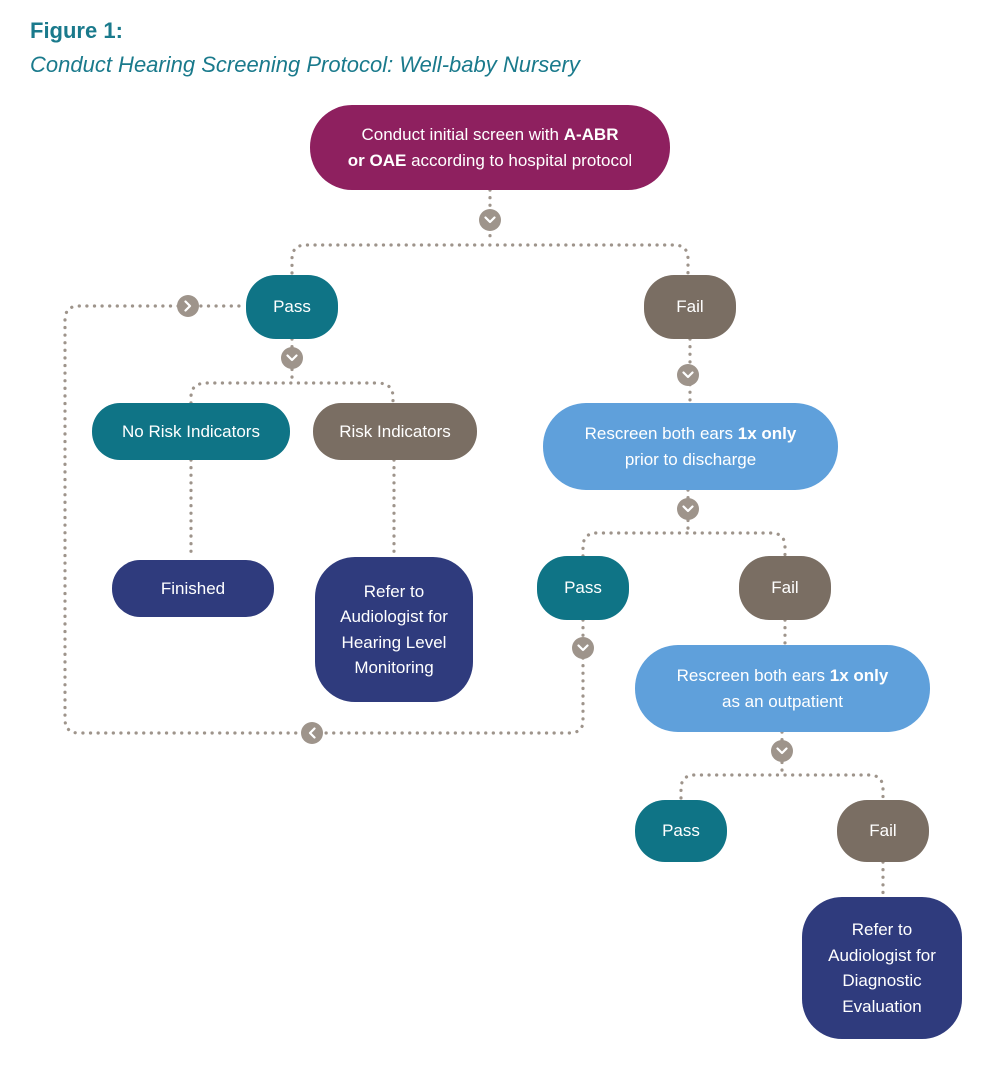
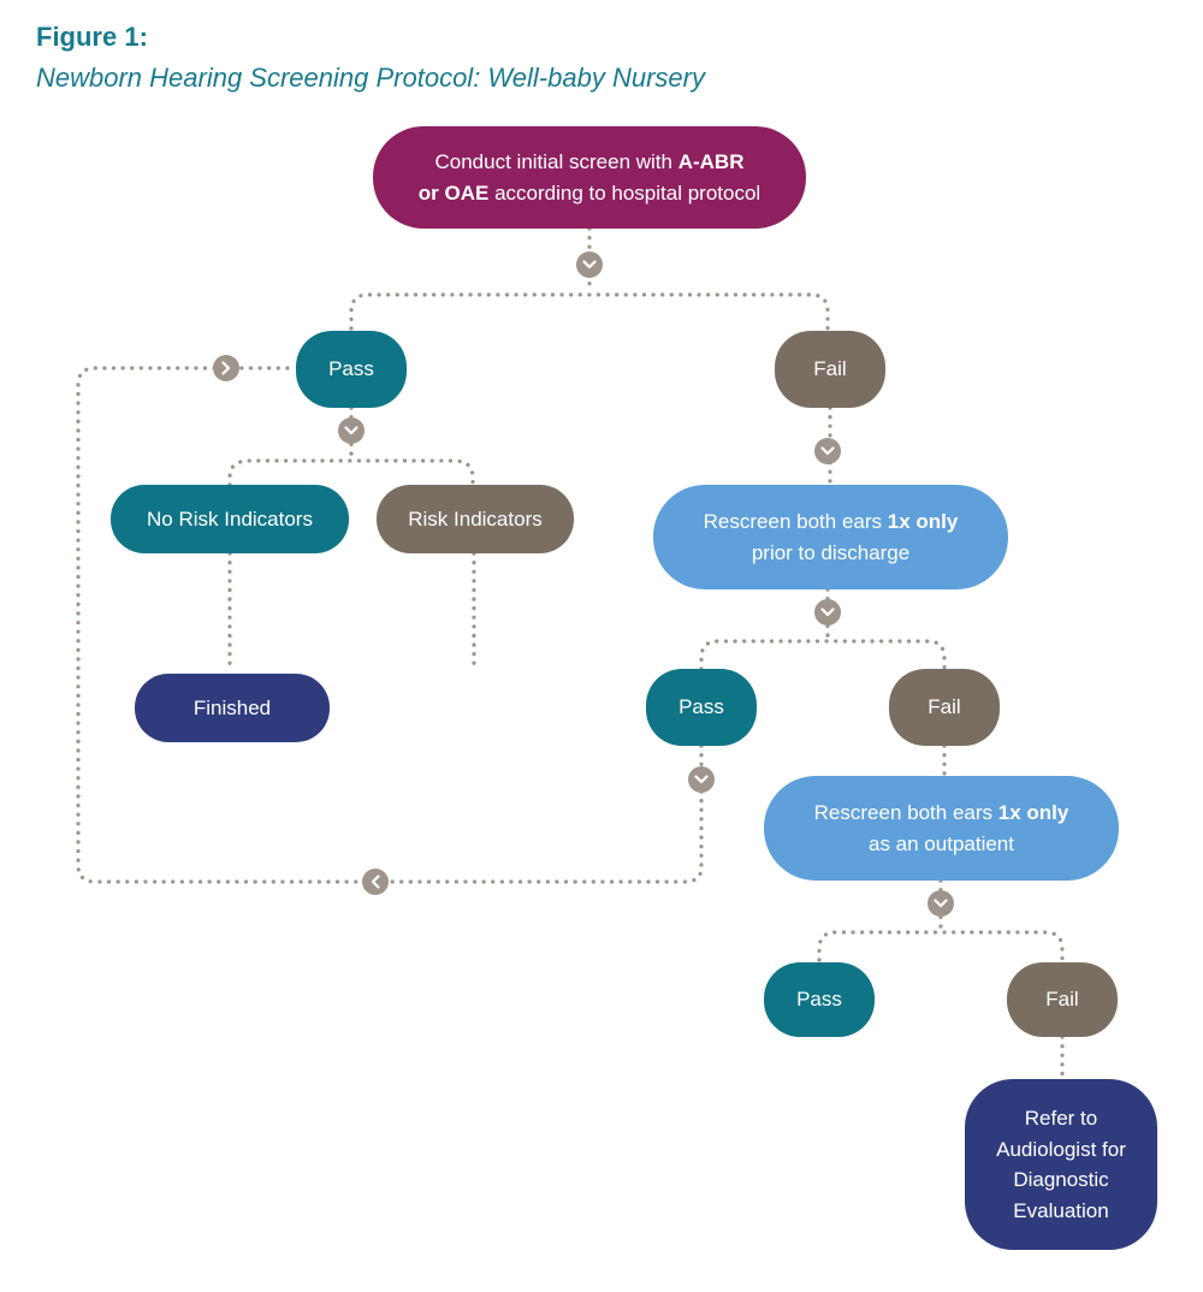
  Figure 1:
- Conduct Hearing Screening Protocol: Well-baby Nursery
+ Newborn Hearing Screening Protocol: Well-baby Nursery
  Conduct initial screen with A-ABR
  or OAE according to hospital protocol
  Pass
  Fail
  No Risk Indicators
  Risk Indicators
  Finished
- Refer to Audiologist for Hearing Level Monitoring
  Rescreen both ears 1x only
  prior to discharge
  Pass
  Fail
  Rescreen both ears 1x only
  as an outpatient
  Pass
  Fail
  Refer to Audiologist for Diagnostic Evaluation
